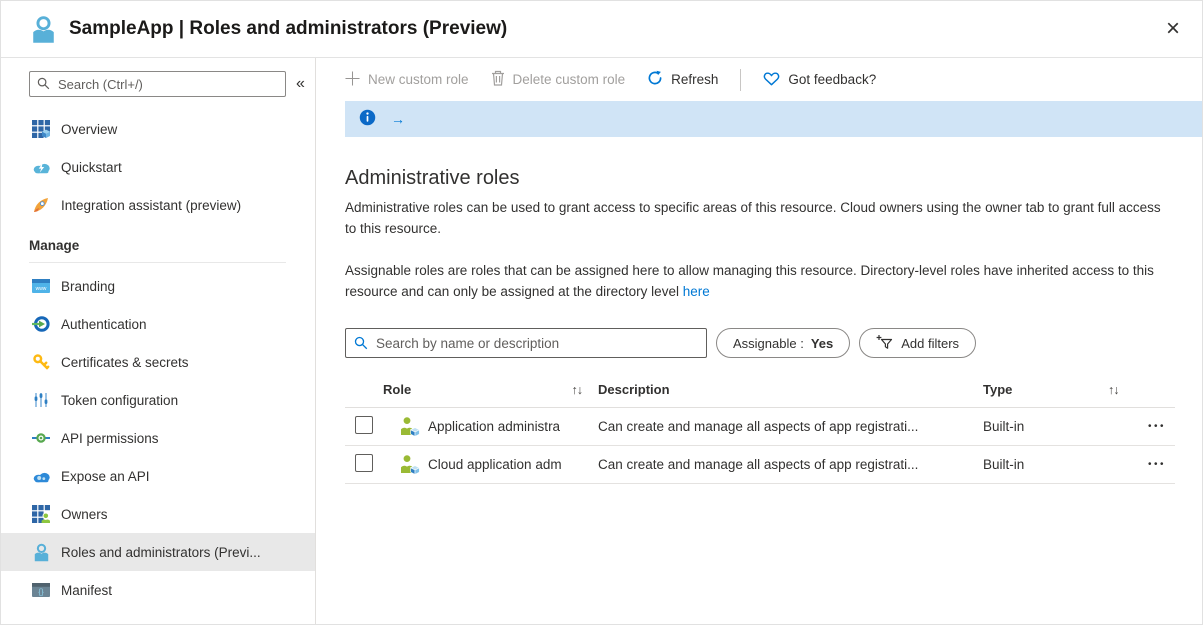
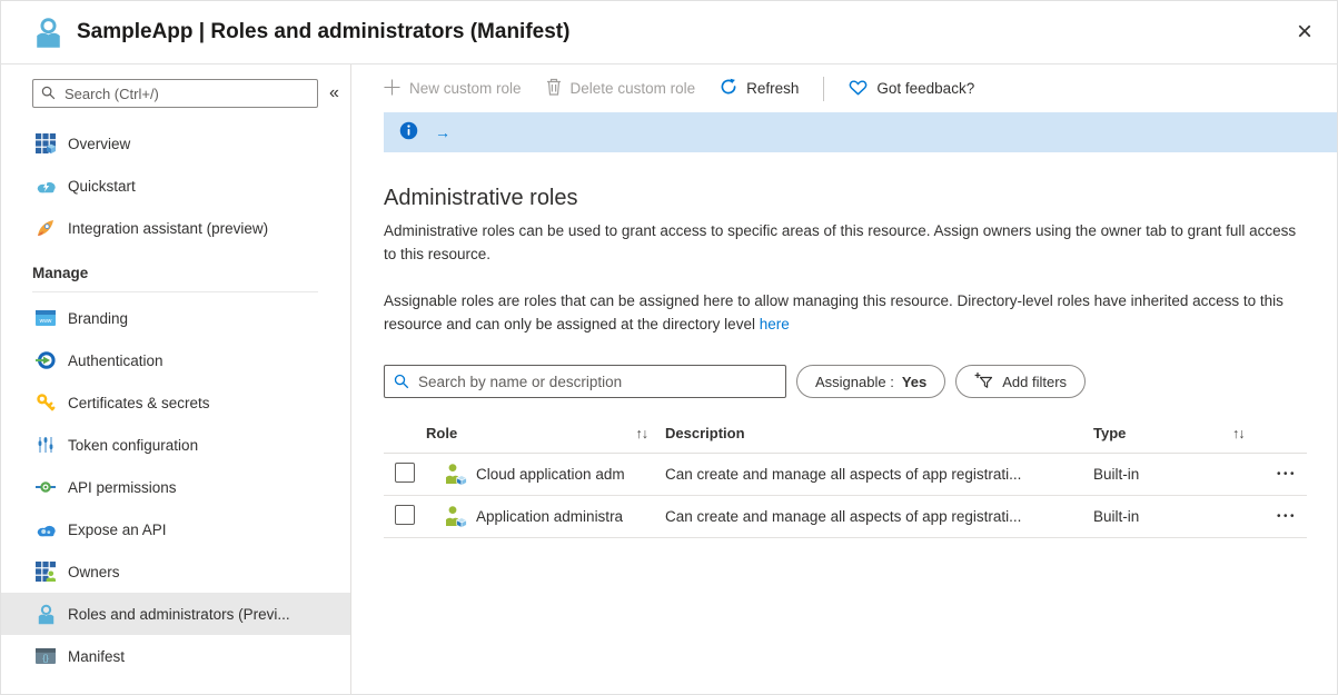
- SampleApp | Roles and administrators (Preview)
+ SampleApp | Roles and administrators (Manifest)
  ×
  Search (Ctrl+/)
  «
  Overview
  Quickstart
  Integration assistant (preview)
  Manage
  Branding
  Authentication
  Certificates & secrets
  Token configuration
  API permissions
  Expose an API
  Owners
  Roles and administrators (Previ...
  {}
  Manifest
  New custom role
  Delete custom role
  Refresh
  Got feedback?
  →
  Administrative roles
- Administrative roles can be used to grant access to specific areas of this resource. Cloud owners using the owner tab to grant full access to this resource.
+ Administrative roles can be used to grant access to specific areas of this resource. Assign owners using the owner tab to grant full access to this resource.
  Assignable roles are roles that can be assigned here to allow managing this resource. Directory-level roles have inherited access to this resource and can only be assigned at the directory level here
  Search by name or description
  Assignable :
  Yes
  Add filters
  Role
  ↑↓
  Description
  Type
  ↑↓
- Application administra
+ Cloud application adm
  Can create and manage all aspects of app registrati...
  Built-in
  •••
- Cloud application adm
+ Application administra
  Can create and manage all aspects of app registrati...
  Built-in
  •••
